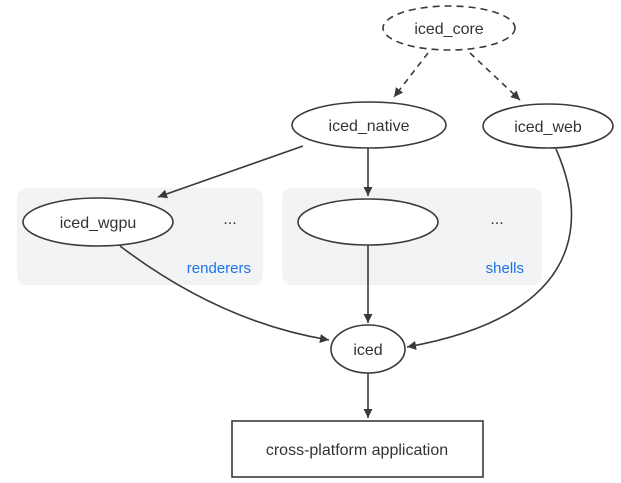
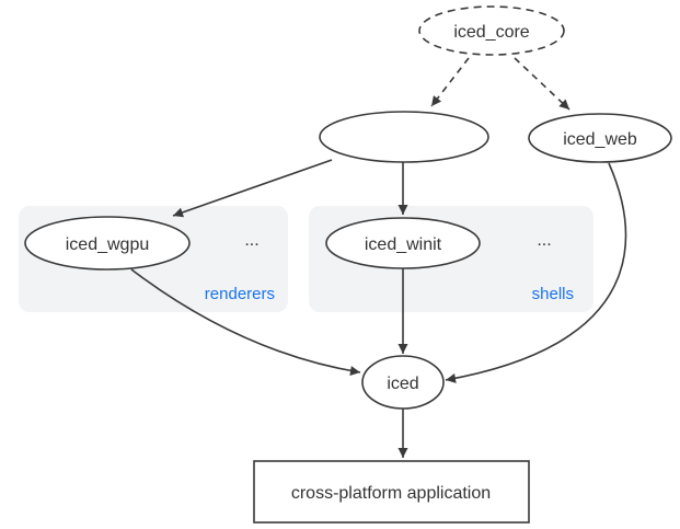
  iced_core
- iced_native
  iced_web
  iced_wgpu
+ iced_winit
  iced
  cross-platform application
  ...
  renderers
  ...
  shells
